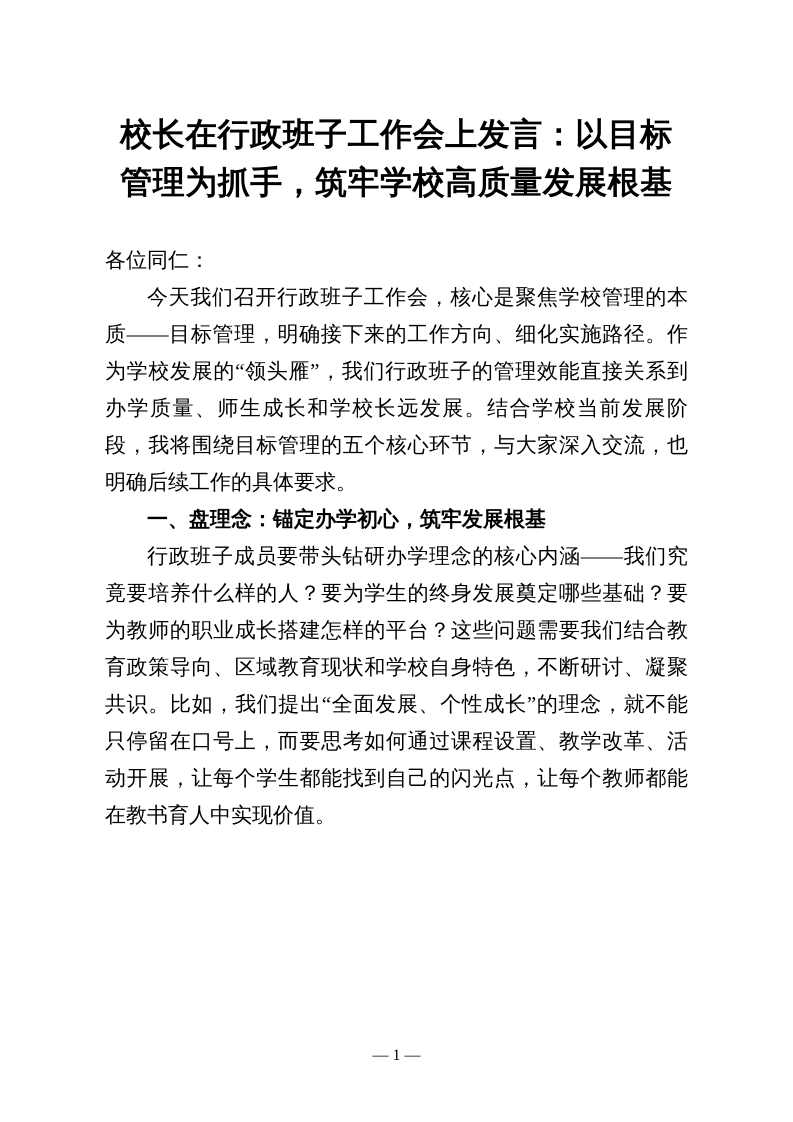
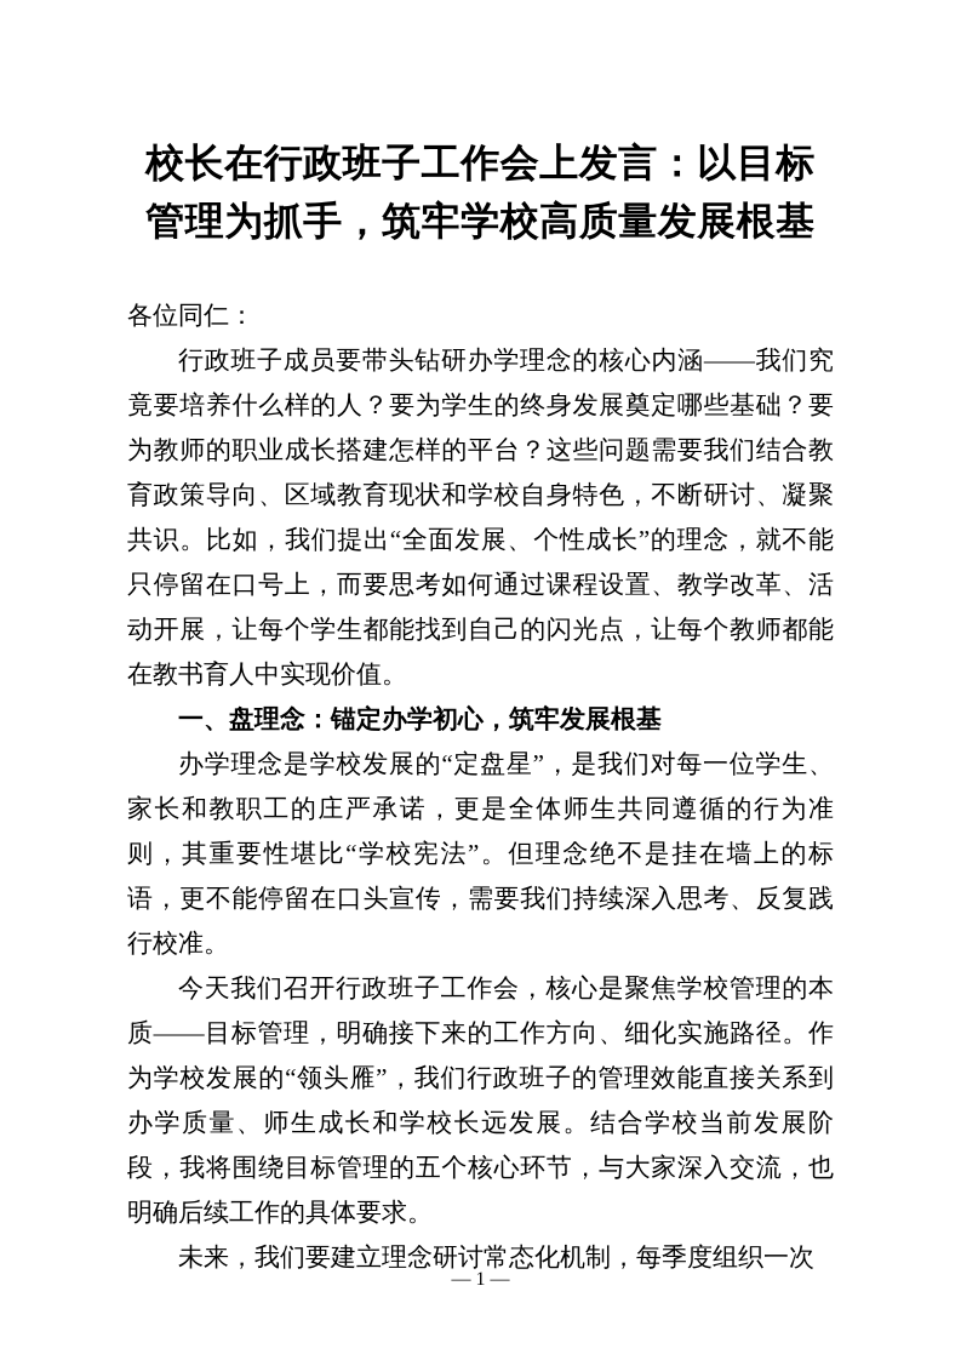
  校长在行政班子工作会上发言：以目标管理为抓手，筑牢学校高质量发展根基
  各位同仁：
- 今天我们召开行政班子工作会，核心是聚焦学校管理的本质——目标管理，明确接下来的工作方向、细化实施路径。作为学校发展的“领头雁”，我们行政班子的管理效能直接关系到办学质量、师生成长和学校长远发展。结合学校当前发展阶段，我将围绕目标管理的五个核心环节，与大家深入交流，也明确后续工作的具体要求。
+ 行政班子成员要带头钻研办学理念的核心内涵——我们究竟要培养什么样的人？要为学生的终身发展奠定哪些基础？要为教师的职业成长搭建怎样的平台？这些问题需要我们结合教育政策导向、区域教育现状和学校自身特色，不断研讨、凝聚共识。比如，我们提出“全面发展、个性成长”的理念，就不能只停留在口号上，而要思考如何通过课程设置、教学改革、活动开展，让每个学生都能找到自己的闪光点，让每个教师都能在教书育人中实现价值。
  一、盘理念：锚定办学初心，筑牢发展根基
+ 办学理念是学校发展的“定盘星”，是我们对每一位学生、家长和教职工的庄严承诺，更是全体师生共同遵循的行为准则，其重要性堪比“学校宪法”。但理念绝不是挂在墙上的标语，更不能停留在口头宣传，需要我们持续深入思考、反复践行校准。
- 行政班子成员要带头钻研办学理念的核心内涵——我们究竟要培养什么样的人？要为学生的终身发展奠定哪些基础？要为教师的职业成长搭建怎样的平台？这些问题需要我们结合教育政策导向、区域教育现状和学校自身特色，不断研讨、凝聚共识。比如，我们提出“全面发展、个性成长”的理念，就不能只停留在口号上，而要思考如何通过课程设置、教学改革、活动开展，让每个学生都能找到自己的闪光点，让每个教师都能在教书育人中实现价值。
+ 今天我们召开行政班子工作会，核心是聚焦学校管理的本质——目标管理，明确接下来的工作方向、细化实施路径。作为学校发展的“领头雁”，我们行政班子的管理效能直接关系到办学质量、师生成长和学校长远发展。结合学校当前发展阶段，我将围绕目标管理的五个核心环节，与大家深入交流，也明确后续工作的具体要求。
+ 未来，我们要建立理念研讨常态化机制，每季度组织一次
  — 1 —
